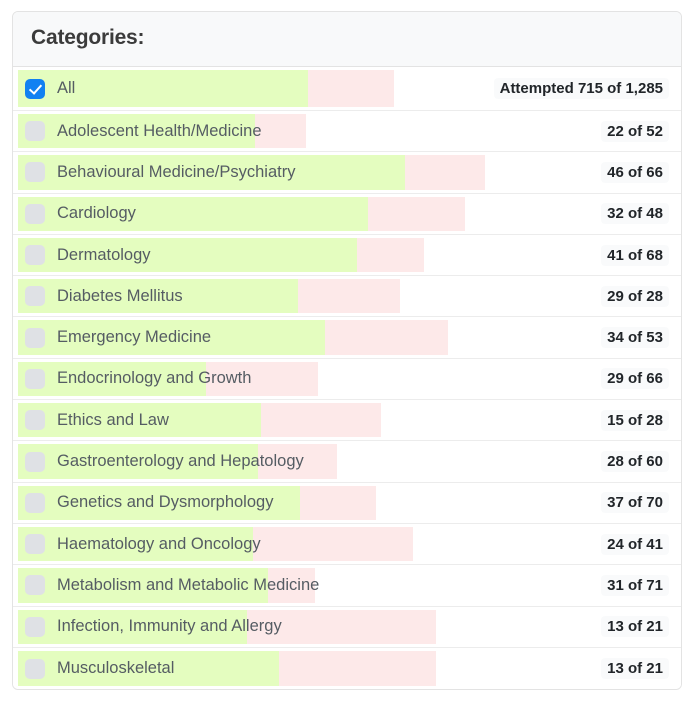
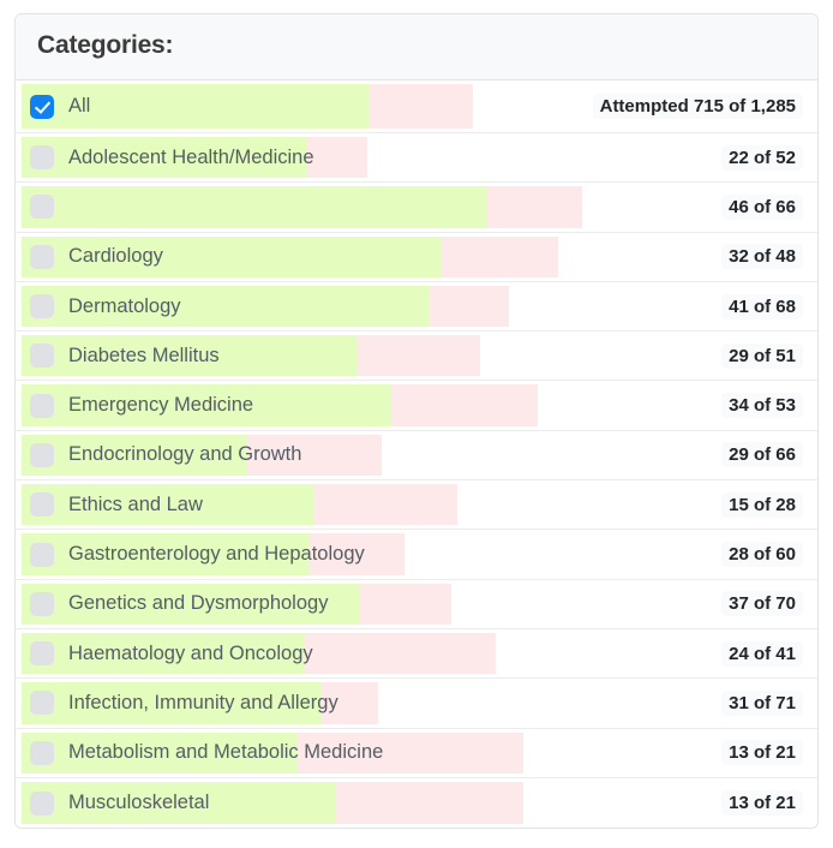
  Categories:
  All
  Attempted 715 of 1,285
  Adolescent Health/Medicine
  22 of 52
- Behavioural Medicine/Psychiatry
  46 of 66
  Cardiology
  32 of 48
  Dermatology
  41 of 68
  Diabetes Mellitus
- 29 of 28
+ 29 of 51
  Emergency Medicine
  34 of 53
  Endocrinology and Growth
  29 of 66
  Ethics and Law
  15 of 28
  Gastroenterology and Hepatology
  28 of 60
  Genetics and Dysmorphology
  37 of 70
  Haematology and Oncology
  24 of 41
- Metabolism and Metabolic Medicine
+ Infection, Immunity and Allergy
  31 of 71
- Infection, Immunity and Allergy
+ Metabolism and Metabolic Medicine
  13 of 21
  Musculoskeletal
  13 of 21
